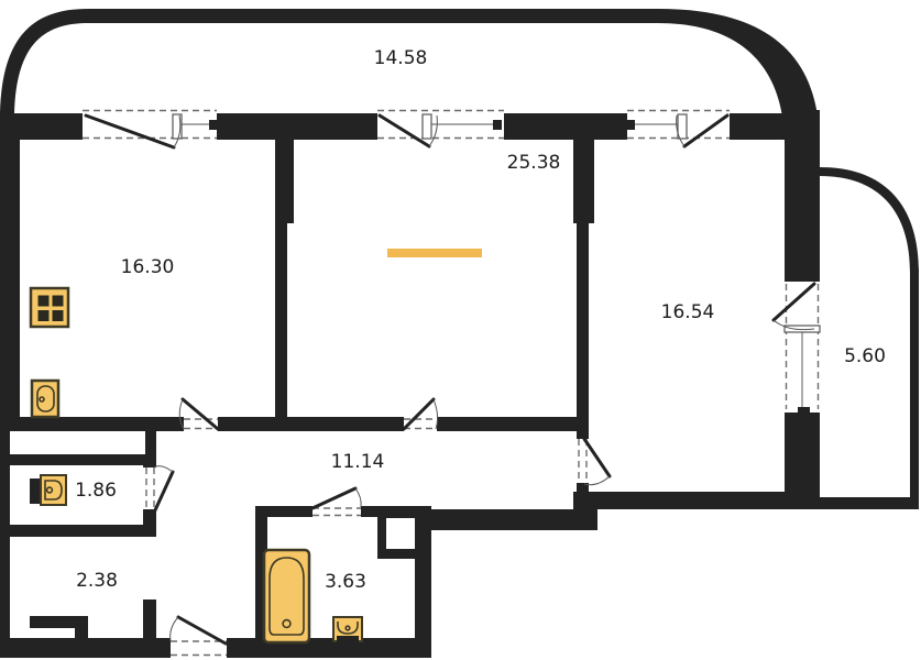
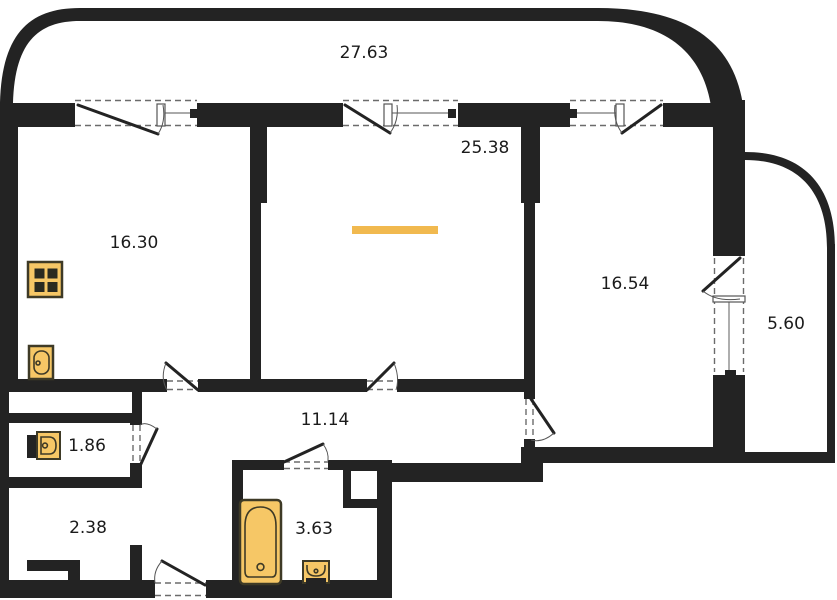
- 14.58
+ 27.63
  25.38
  16.30
  16.54
  5.60
  11.14
  1.86
  2.38
  3.63
